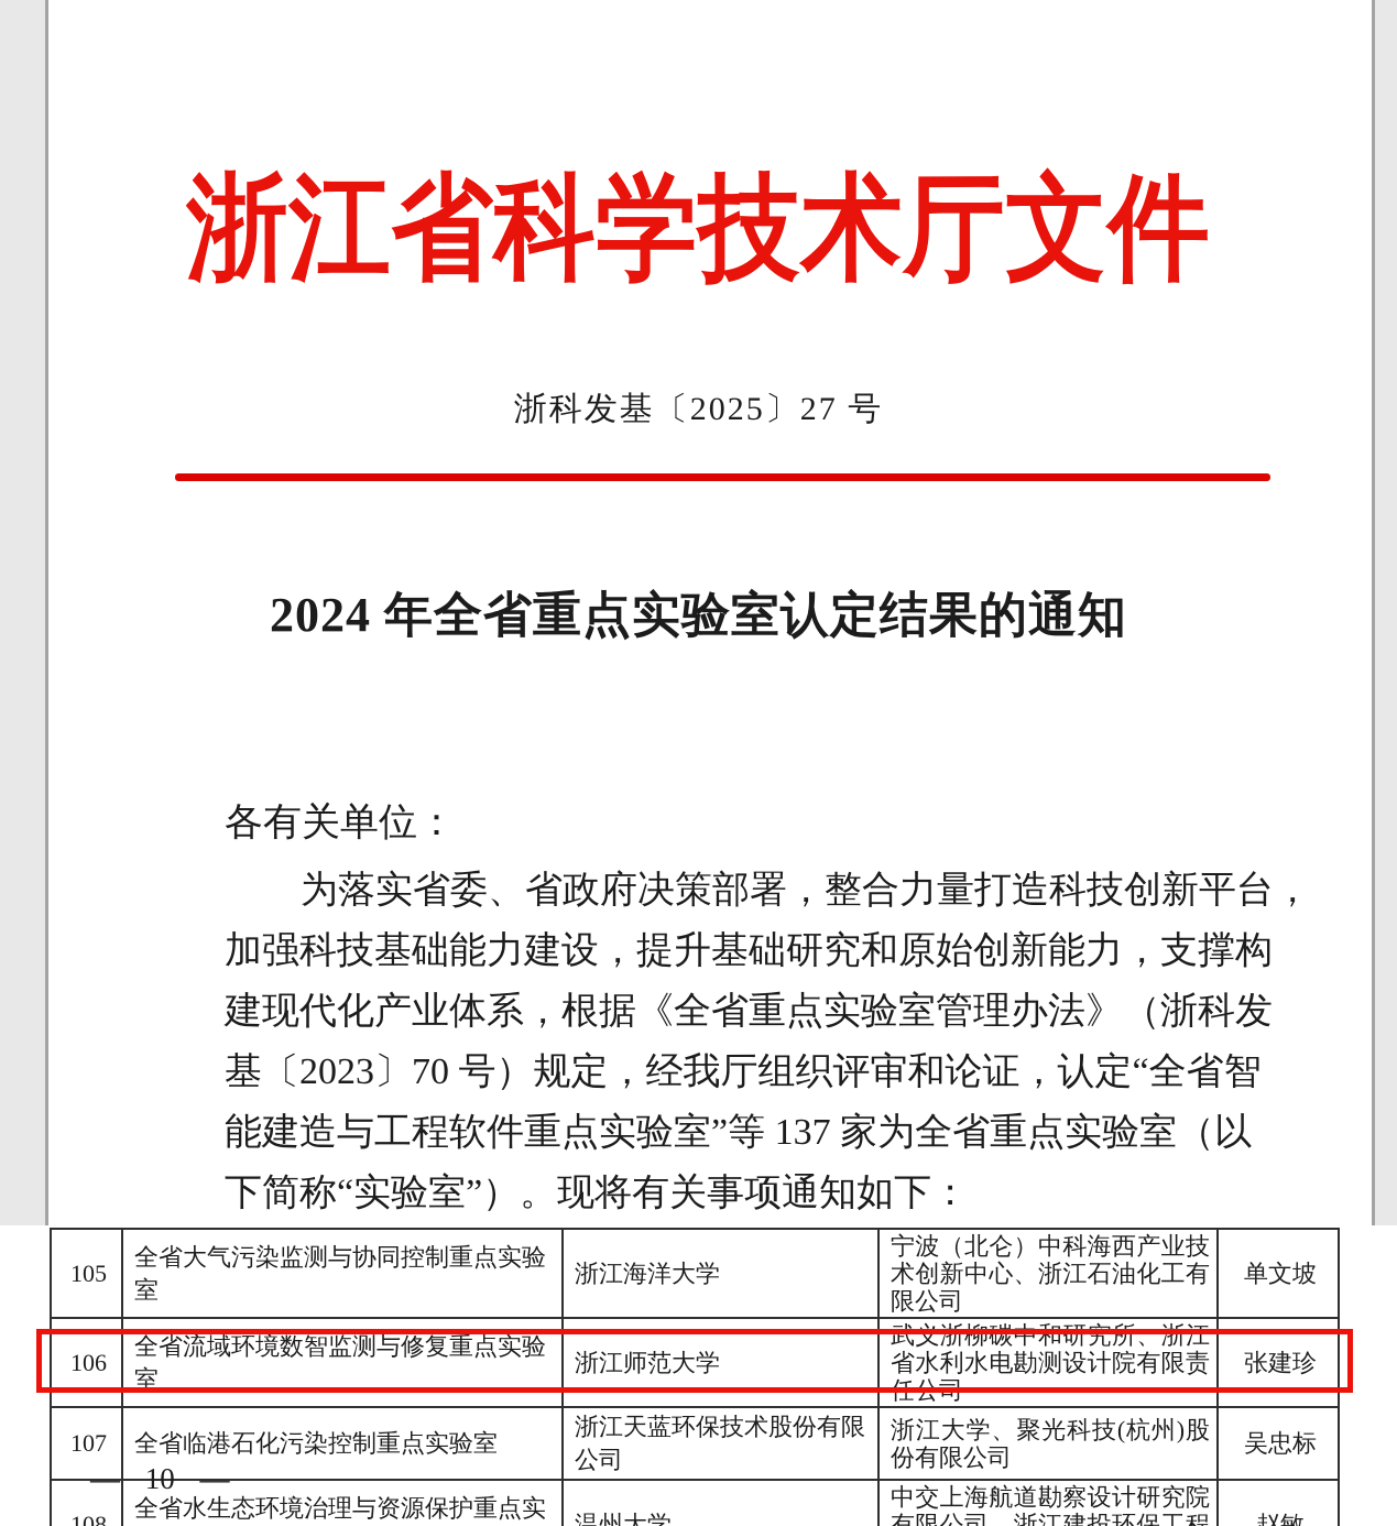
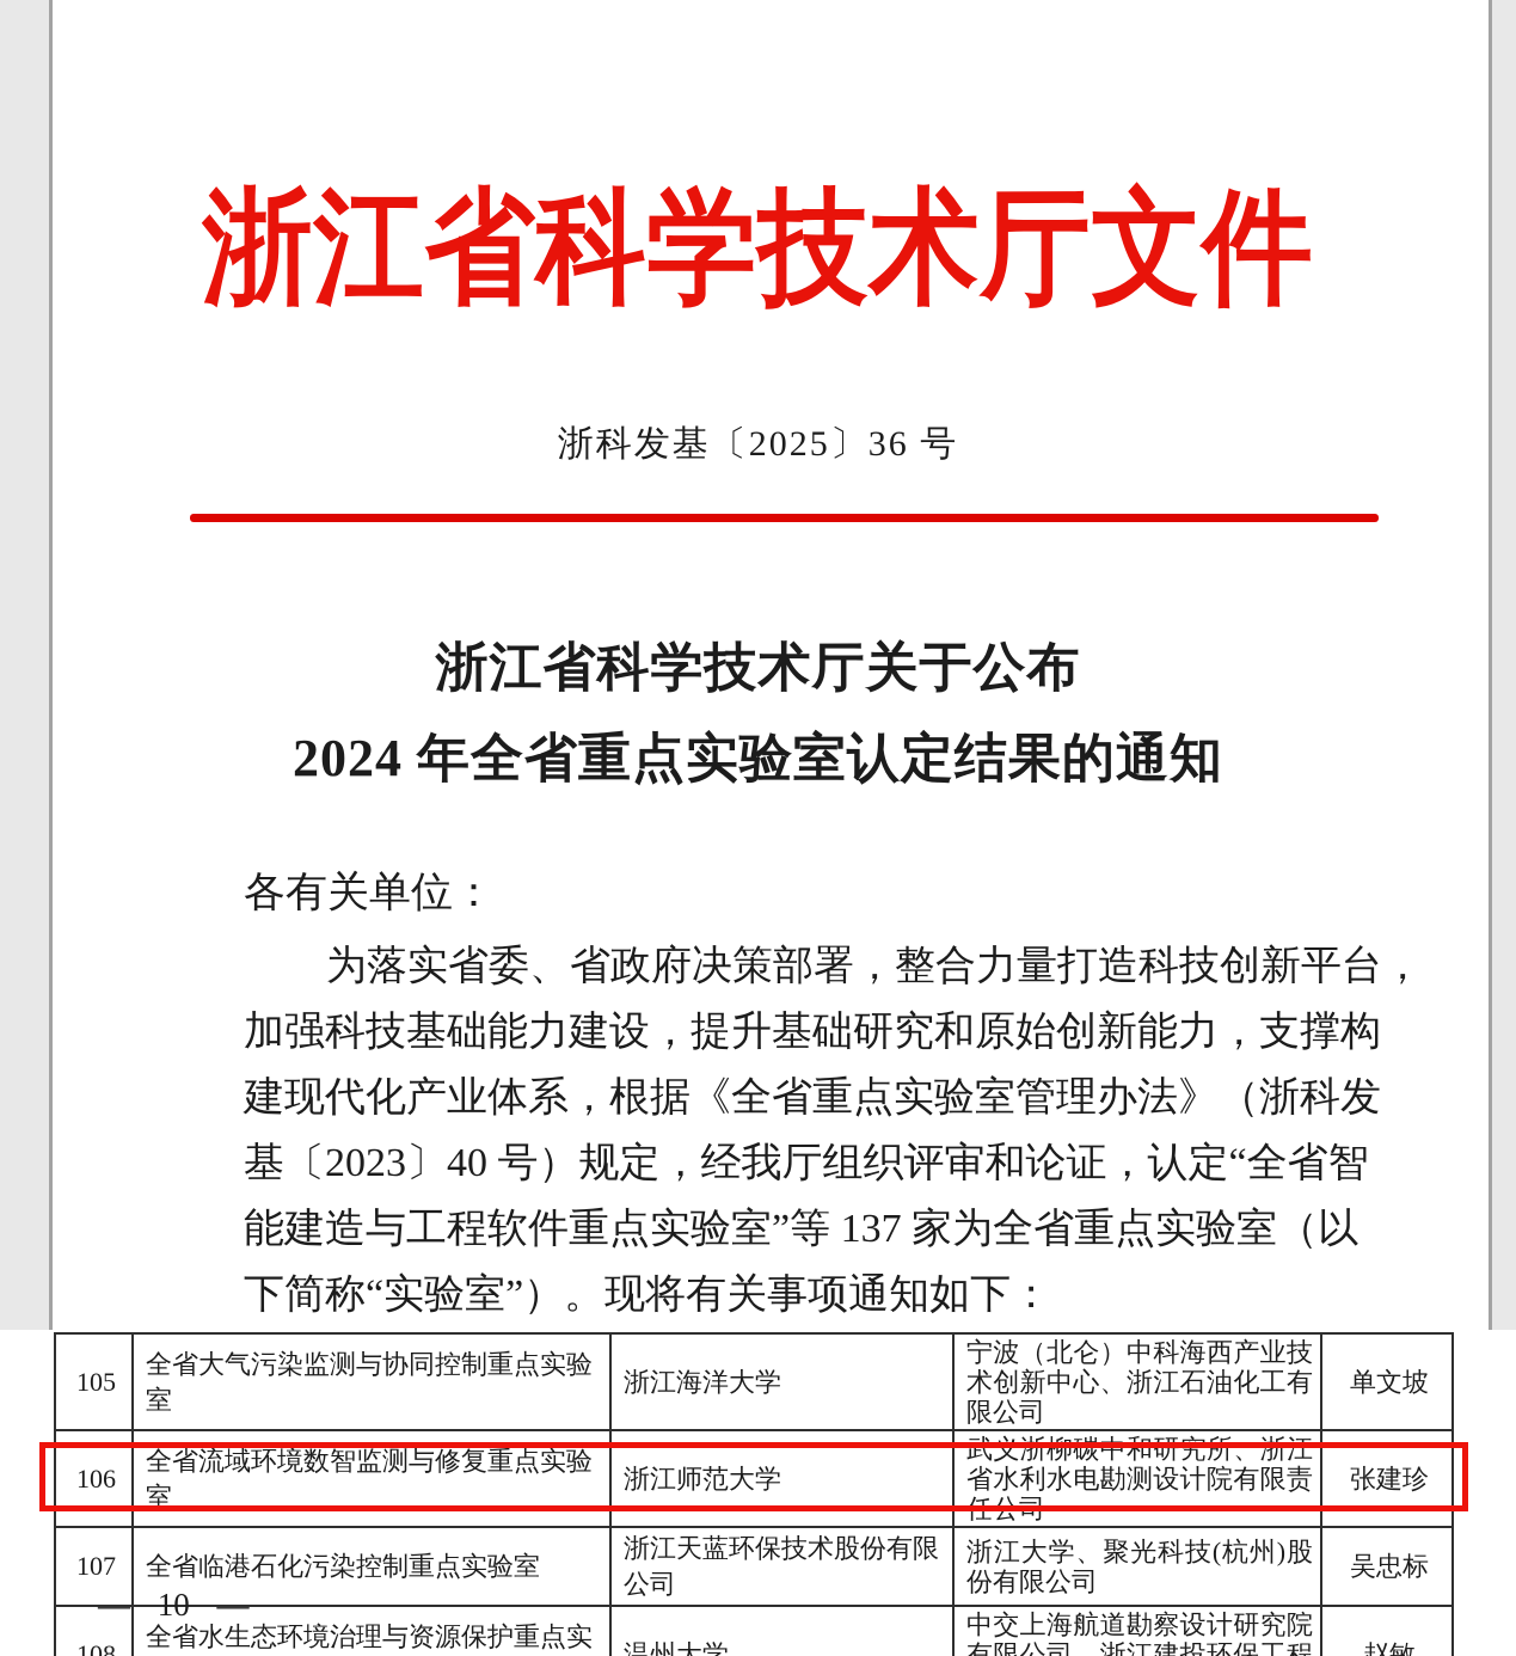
  浙江省科学技术厅文件
- 浙科发基〔2025〕27 号
+ 浙科发基〔2025〕36 号
+ 浙江省科学技术厅关于公布
  2024 年全省重点实验室认定结果的通知
  各有关单位：
  为落实省委、省政府决策部署，整合力量打造科技创新平台，
  加强科技基础能力建设，提升基础研究和原始创新能力，支撑构
  建现代化产业体系，根据《全省重点实验室管理办法》（浙科发
- 基〔2023〕70 号）规定，经我厅组织评审和论证，认定“全省智
+ 基〔2023〕40 号）规定，经我厅组织评审和论证，认定“全省智
  能建造与工程软件重点实验室”等 137 家为全省重点实验室（以
  下简称“实验室”）。现将有关事项通知如下：
  105	全省大气污染监测与协同控制重点实验室	浙江海洋大学	宁波（北仑）中科海西产业技术创新中心、浙江石油化工有限公司	单文坡
  106	全省流域环境数智监测与修复重点实验室	浙江师范大学	武义浙柳碳中和研究所、浙江省水利水电勘测设计院有限责任公司	张建珍
  107	全省临港石化污染控制重点实验室	浙江天蓝环保技术股份有限公司	浙江大学、聚光科技(杭州)股份有限公司	吴忠标
  108	全省水生态环境治理与资源保护重点实	温州大学	中交上海航道勘察设计研究院有限公司、浙江建投环保工程	赵敏
  — 10 —
